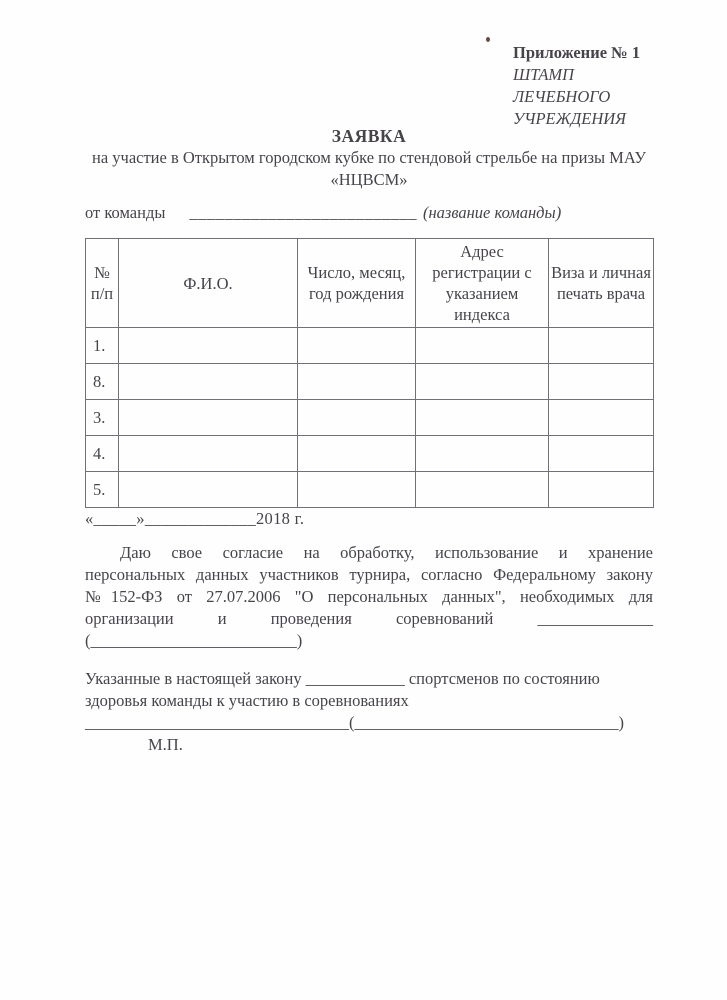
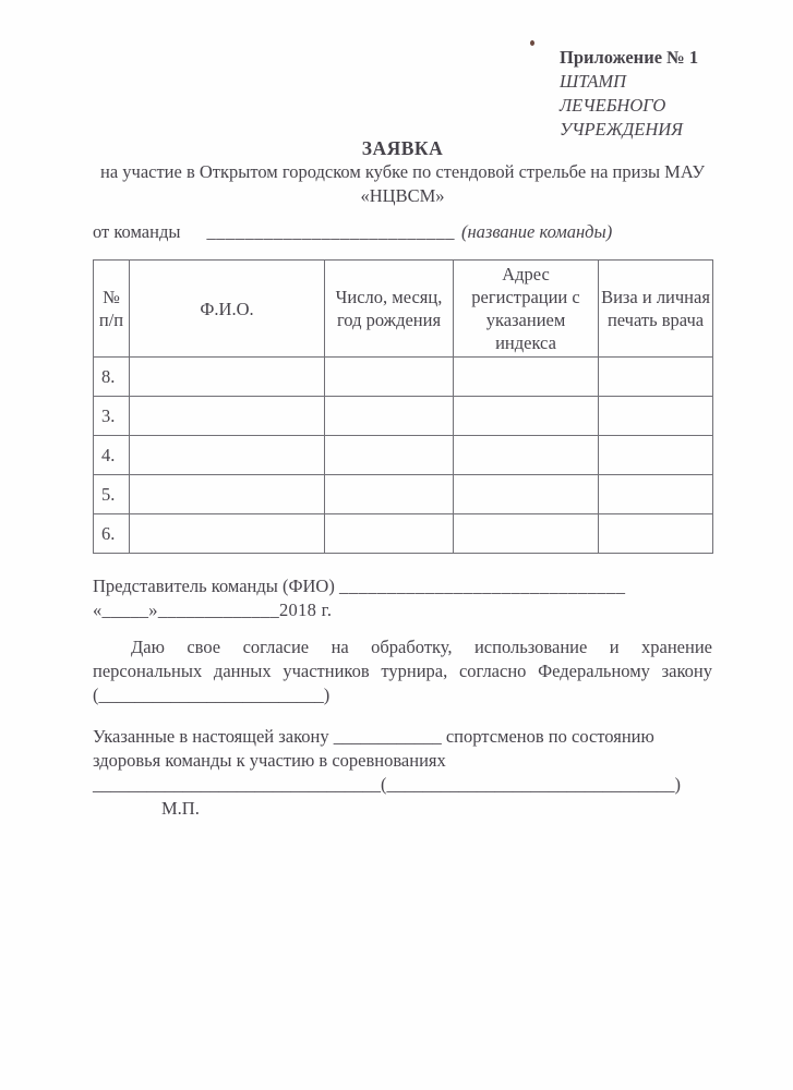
  Приложение № 1
  ШТАМП
  ЛЕЧЕБНОГО
  УЧРЕЖДЕНИЯ
  ЗАЯВКА
  на участие в Открытом городском кубке по стендовой стрельбе на призы МАУ
  «НЦВСМ»
  от команды __________________________ (название команды)
  № п/п	Ф.И.О.	Число, месяц, год рождения	Адрес регистрации с указанием индекса	Виза и личная печать врача
- 1.
  8.
  3.
  4.
  5.
+ 6.
+ Представитель команды (ФИО) ______________________________
  «_____»_____________2018 г.
  Даю свое согласие на обработку, использование и хранение
  персональных данных участников турнира, согласно Федеральному закону
- №152-ФЗ от 27.07.2006 "О персональных данных", необходимых для
- организации и проведения соревнований ______________
  (_________________________)
  Указанные в настоящей закону ____________ спортсменов по состоянию
  здоровья команды к участию в соревнованиях
  ________________________________(________________________________)
  М.П.
